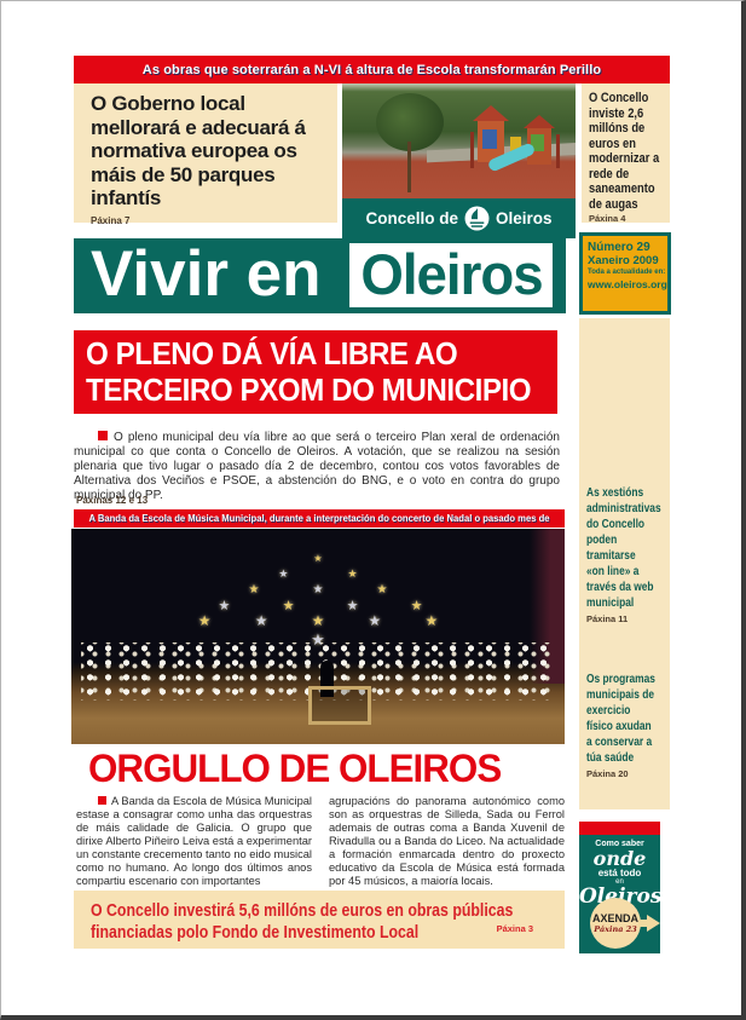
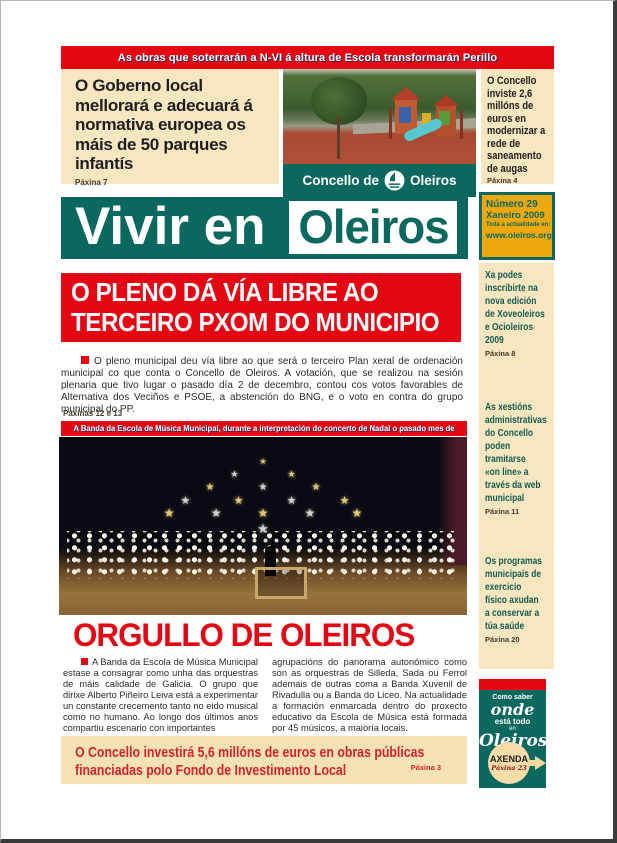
  As obras que soterrarán a N-VI á altura de Escola transformarán Perillo
  O Goberno local
  mellorará e adecuará á
  normativa europea os
  máis de 50 parques
  infantís
  Páxina 7
  Concello de
  Oleiros
  O Concello
  inviste 2,6
  millóns de
  euros en
  modernizar a
  rede de
  saneamento
  de augas
  Páxina 4
  Vivir en
  Oleiros
  Número 29
  Xaneiro 2009
  www.oleiros.org
  O PLENO DÁ VÍA LIBRE AO
  TERCEIRO PXOM DO MUNICIPIO
  O pleno municipal deu vía libre ao que será o terceiro Plan xeral de ordenación municipal co que conta o Concello de Oleiros. A votación, que se realizou na sesión plenaria que tivo lugar o pasado día 2 de decembro, contou cos votos favorables de Alternativa dos Veciños e PSOE, a abstención do BNG, e o voto en contra do grupo municipal do PP.
  Páxinas 12 e 13
  A Banda da Escola de Música Municipal, durante a interpretación do concerto de Nadal o pasado mes de
  ★
  ★
  ★
  ★
  ★
  ★
  ★
  ★
  ★
  ★
  ★
  ★
  ★
  ★
  ★
  ★
  ORGULLO DE OLEIROS
  A Banda da Escola de Música Municipal estase a consagrar como unha das orquestras de máis calidade de Galicia. O grupo que dirixe Alberto Piñeiro Leiva está a experimentar un constante crecemento tanto no eido musical como no humano. Ao longo dos últimos anos compartiu escenario con importantes
  agrupacións do panorama autonómico como son as orquestras de Silleda, Sada ou Ferrol ademais de outras coma a Banda Xuvenil de Rivadulla ou a Banda do Liceo. Na actualidade a formación enmarcada dentro do proxecto educativo da Escola de Música está formada por 45 músicos, a maioría locais.
  O Concello investirá 5,6 millóns de euros en obras públicas
  financiadas polo Fondo de Investimento Local
  Páxina 3
+ Xa podes
+ inscribirte na
+ nova edición
+ de Xoveoleiros
+ e Ocioleiros
+ 2009
+ Páxina 8
  As xestións
  administrativas
  do Concello
  poden
  tramitarse
  «on line» a
  través da web
  municipal
  Páxina 11
  Os programas
  municipais de
  exercicio
  físico axudan
  a conservar a
  túa saúde
  Páxina 20
  onde
  está todo
  Oleiros
  AXENDA
  Páxina 23
